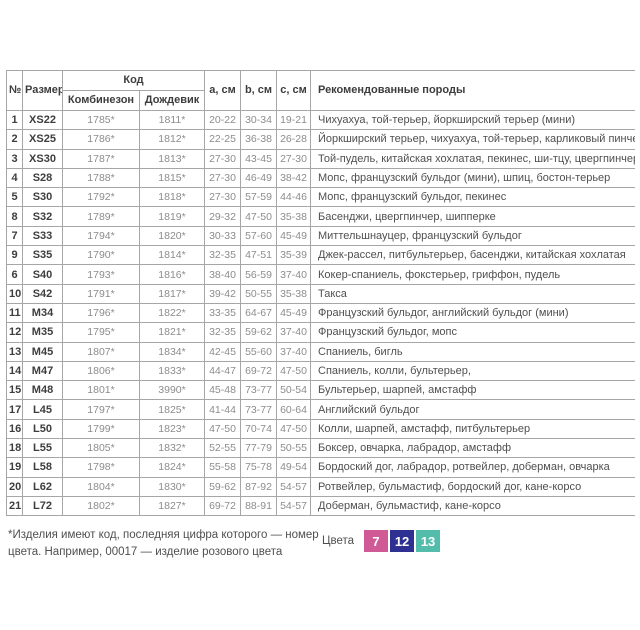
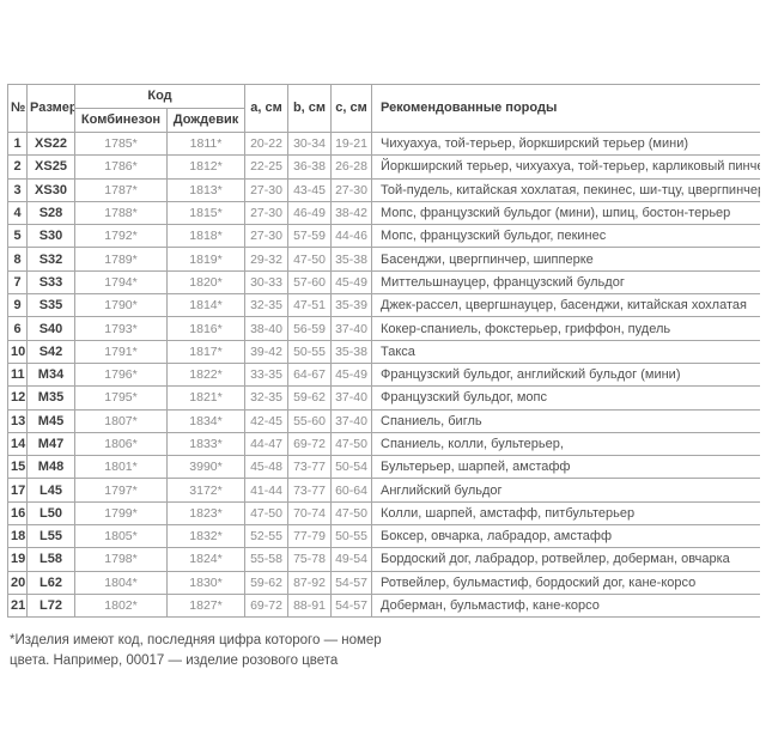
  №	Размер	Код	а, см	b, см	с, см	Рекомендованные породы
  Комбинезон	Дождевик
  1	XS22	1785*	1811*	20-22	30-34	19-21	Чихуахуа, той-терьер, йоркширский терьер (мини)
  2	XS25	1786*	1812*	22-25	36-38	26-28	Йоркширский терьер, чихуахуа, той-терьер, карликовый пинч
  3	XS30	1787*	1813*	27-30	43-45	27-30	Той-пудель, китайская хохлатая, пекинес, ши-тцу, цвергпинче
  4	S28	1788*	1815*	27-30	46-49	38-42	Мопс, французский бульдог (мини), шпиц, бостон-терьер
  5	S30	1792*	1818*	27-30	57-59	44-46	Мопс, французский бульдог, пекинес
  8	S32	1789*	1819*	29-32	47-50	35-38	Басенджи, цвергпинчер, шипперке
  7	S33	1794*	1820*	30-33	57-60	45-49	Миттельшнауцер, французский бульдог
- 9	S35	1790*	1814*	32-35	47-51	35-39	Джек-рассел, питбультерьер, басенджи, китайская хохлатая
+ 9	S35	1790*	1814*	32-35	47-51	35-39	Джек-рассел, цвергшнауцер, басенджи, китайская хохлатая
  6	S40	1793*	1816*	38-40	56-59	37-40	Кокер-спаниель, фокстерьер, гриффон, пудель
  10	S42	1791*	1817*	39-42	50-55	35-38	Такса
  11	M34	1796*	1822*	33-35	64-67	45-49	Французский бульдог, английский бульдог (мини)
  12	M35	1795*	1821*	32-35	59-62	37-40	Французский бульдог, мопс
  13	M45	1807*	1834*	42-45	55-60	37-40	Спаниель, бигль
  14	M47	1806*	1833*	44-47	69-72	47-50	Спаниель, колли, бультерьер,
  15	M48	1801*	3990*	45-48	73-77	50-54	Бультерьер, шарпей, амстафф
- 17	L45	1797*	1825*	41-44	73-77	60-64	Английский бульдог
+ 17	L45	1797*	3172*	41-44	73-77	60-64	Английский бульдог
  16	L50	1799*	1823*	47-50	70-74	47-50	Колли, шарпей, амстафф, питбультерьер
  18	L55	1805*	1832*	52-55	77-79	50-55	Боксер, овчарка, лабрадор, амстафф
  19	L58	1798*	1824*	55-58	75-78	49-54	Бордоский дог, лабрадор, ротвейлер, доберман, овчарка
  20	L62	1804*	1830*	59-62	87-92	54-57	Ротвейлер, бульмастиф, бордоский дог, кане-корсо
  21	L72	1802*	1827*	69-72	88-91	54-57	Доберман, бульмастиф, кане-корсо
  *Изделия имеют код, последняя цифра которого — номер цвета. Например, 00017 — изделие розового цвета
- Цвета
- 7
- 12
- 13
